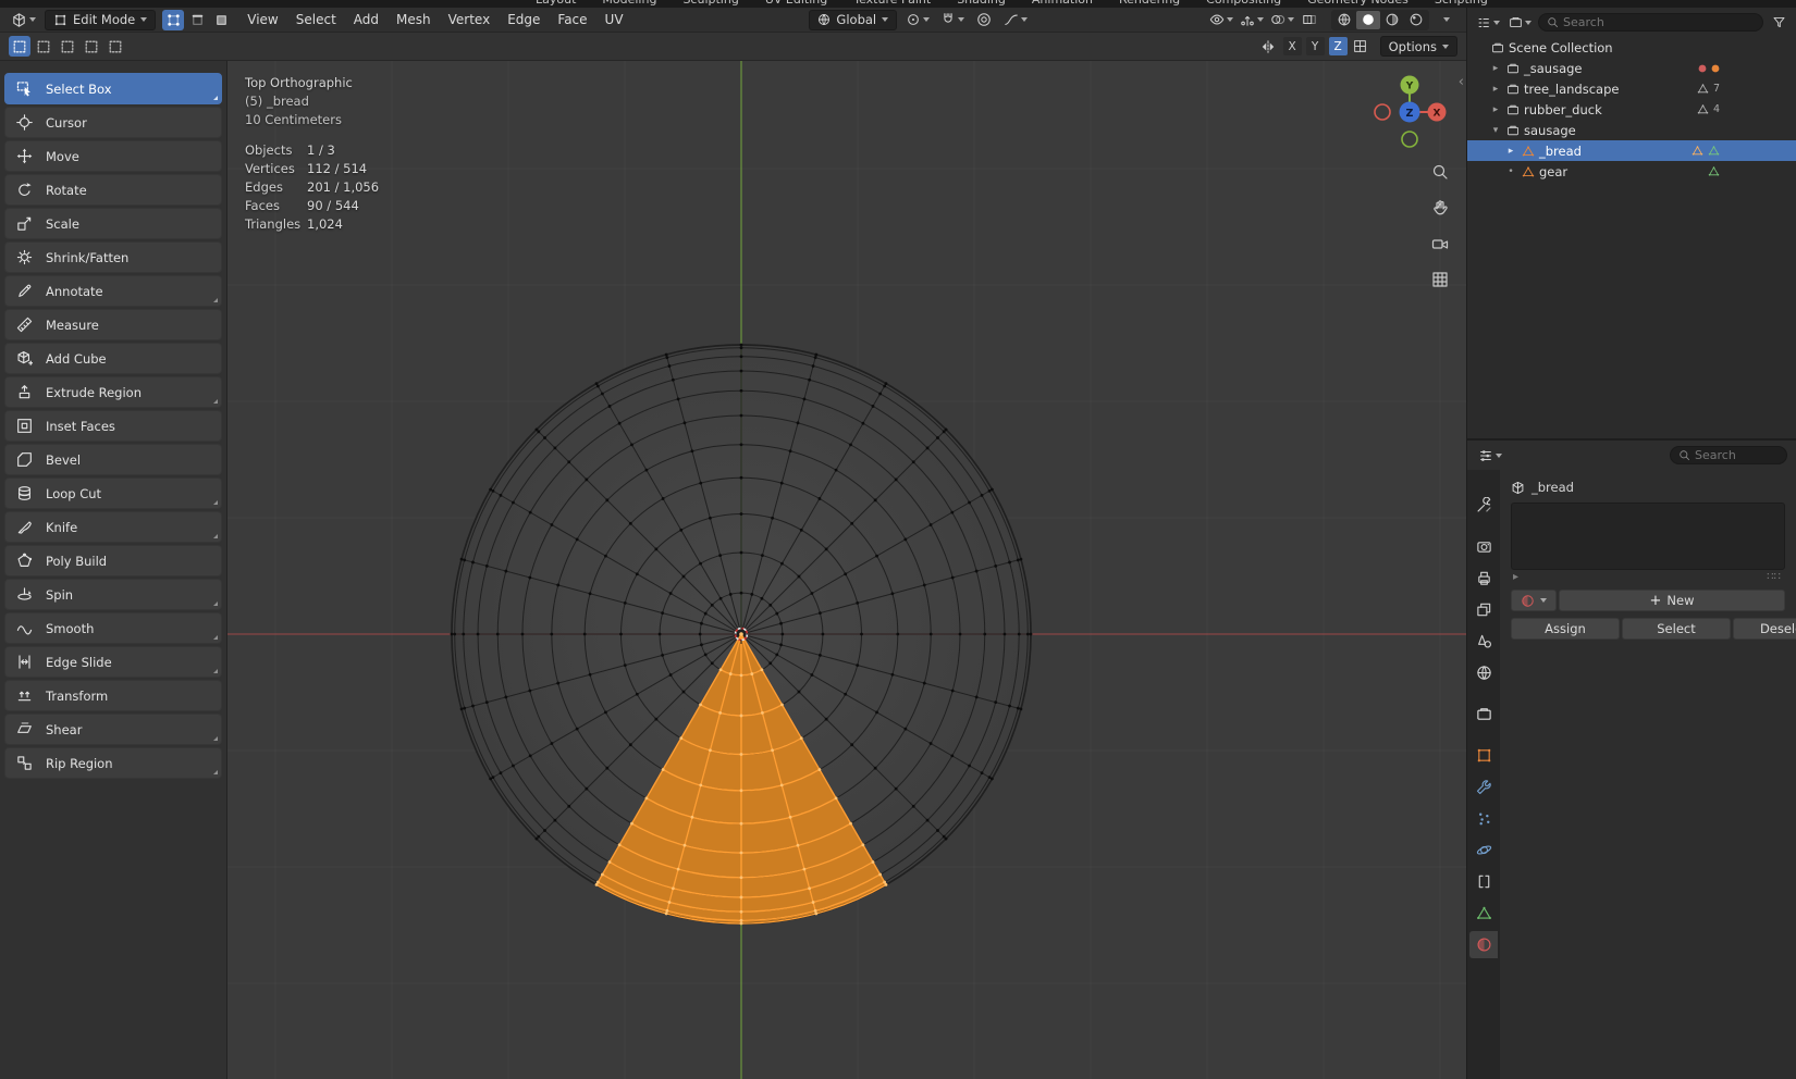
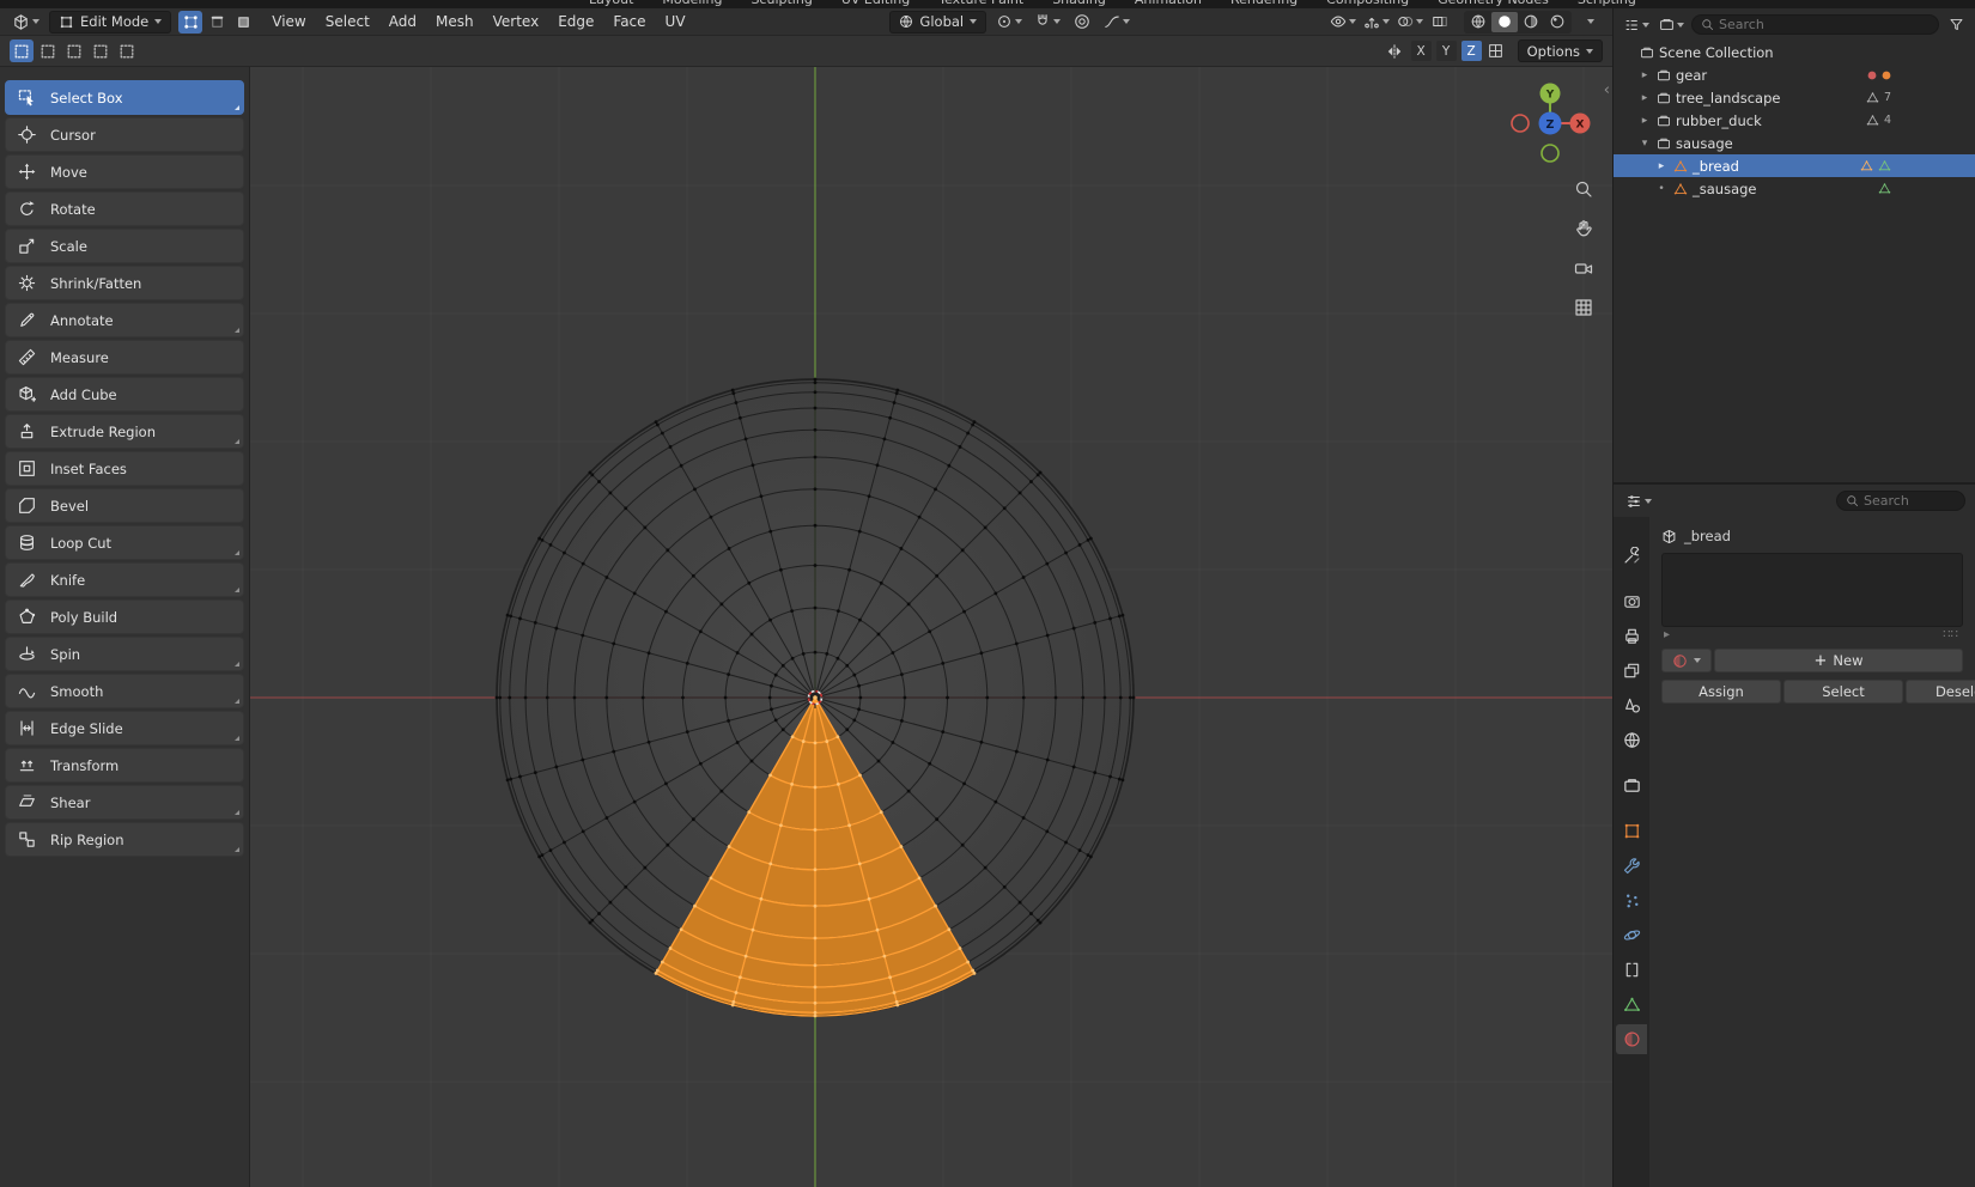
  Edit Mode
  View
  Select
  Add
  Mesh
  Vertex
  Edge
  Face
  UV
  Global
  X
  Y
  Z
  Options
  Select Box
  Cursor
  Move
  Rotate
  Scale
  Shrink/Fatten
  Annotate
  Measure
  Add Cube
  Extrude Region
  Inset Faces
  Bevel
  Loop Cut
  Knife
  Poly Build
  Spin
  Smooth
  Edge Slide
  Transform
  Shear
  Rip Region
- Top Orthographic
- (5) _bread
- 10 Centimeters
- Objects
- 1 / 3
- Vertices
- 112 / 514
- Edges
- 201 / 1,056
- Faces
- 90 / 544
- Triangles
- 1,024
  Y
  X
  Z
  ‹
  Search
  Scene Collection
  ▸
- _sausage
+ gear
  ▸
  tree_landscape
  7
  ▸
  rubber_duck
  4
  ▾
  sausage
  ▸
  _bread
  •
- gear
+ _sausage
  Search
  _bread
  ▸
  ∷∷
  +
  New
  Assign
  Select
